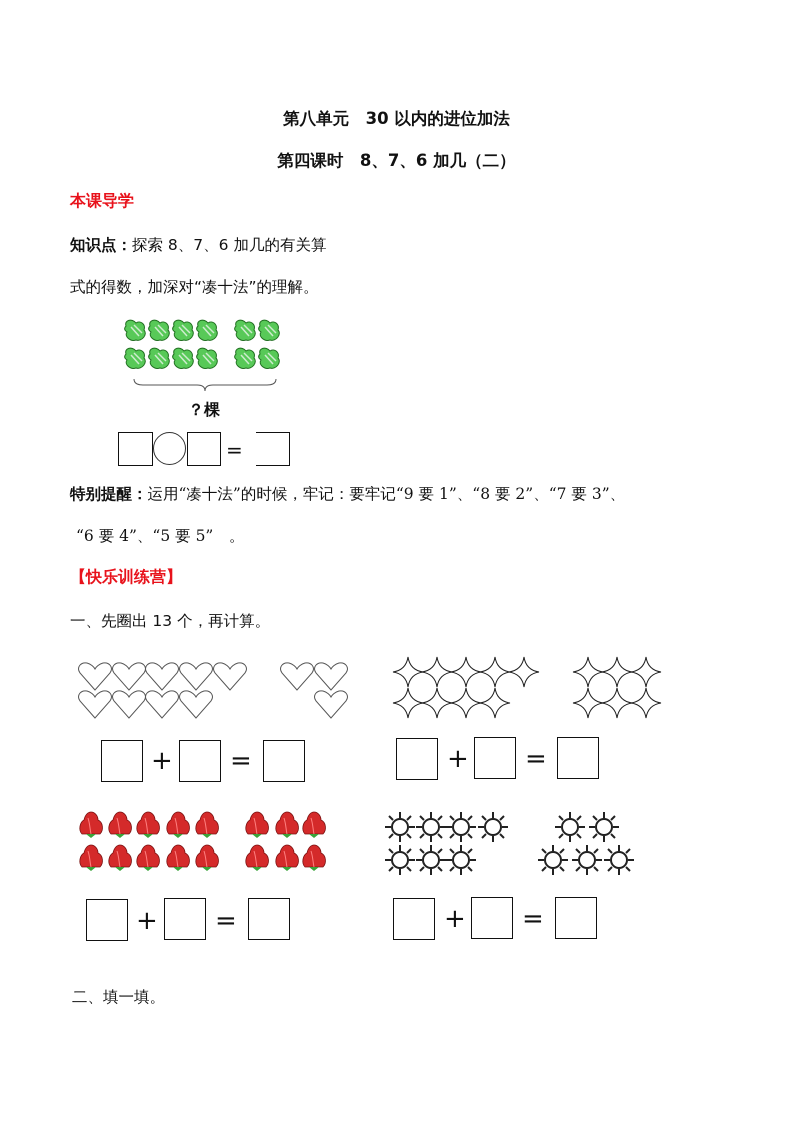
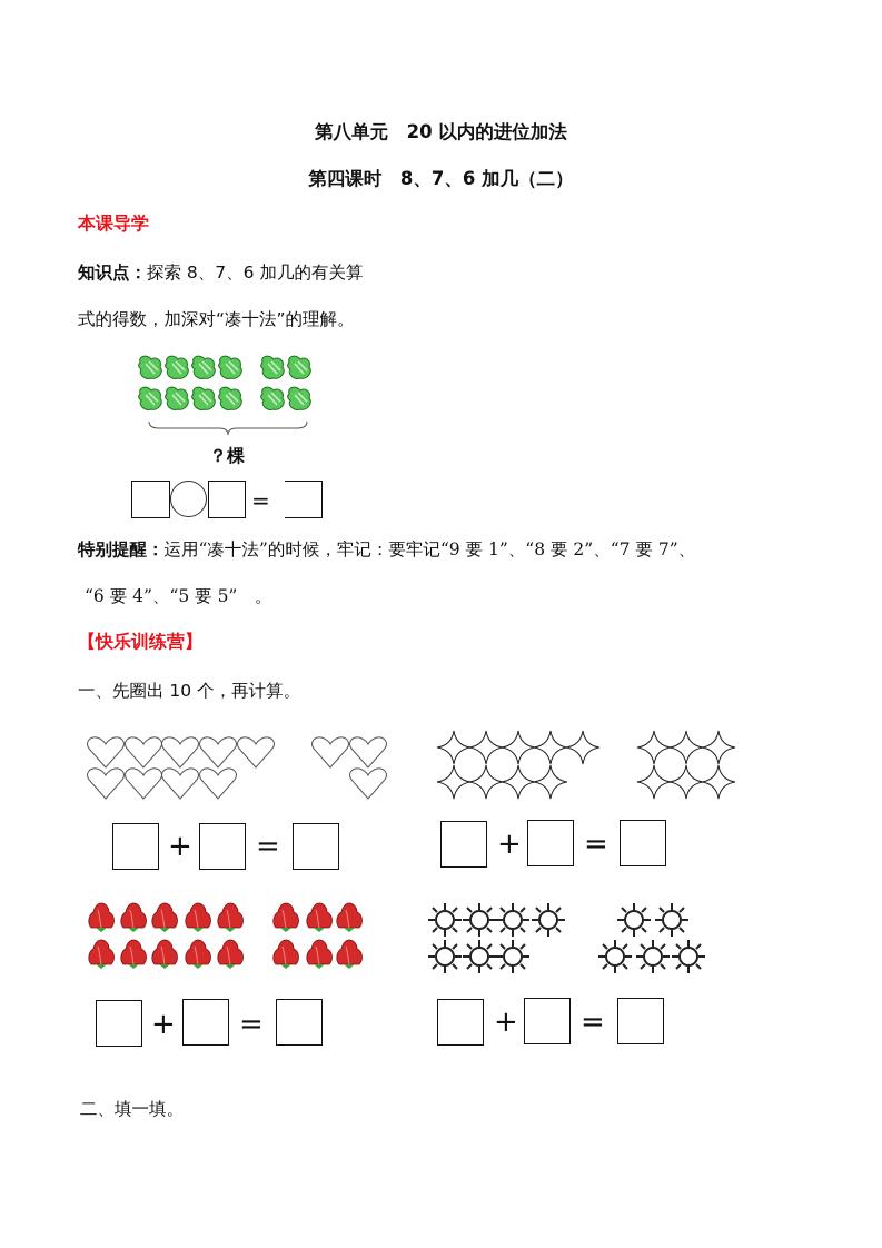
- 第八单元 30 以内的进位加法
+ 第八单元 20 以内的进位加法
  第四课时 8、7、6 加几（二）
  本课导学
  知识点：探索 8、7、6 加几的有关算
  式的得数，加深对“凑十法”的理解。
  ？棵
  =
- 特别提醒：运用“凑十法”的时候，牢记：要牢记“9 要 1”、“8 要 2”、“7 要 3”、
+ 特别提醒：运用“凑十法”的时候，牢记：要牢记“9 要 1”、“8 要 2”、“7 要 7”、
  “6 要 4”、“5 要 5” 。
  【快乐训练营】
- 一、先圈出 13 个，再计算。
+ 一、先圈出 10 个，再计算。
  +
  =
  +
  =
  +
  =
  +
  =
  二、填一填。
